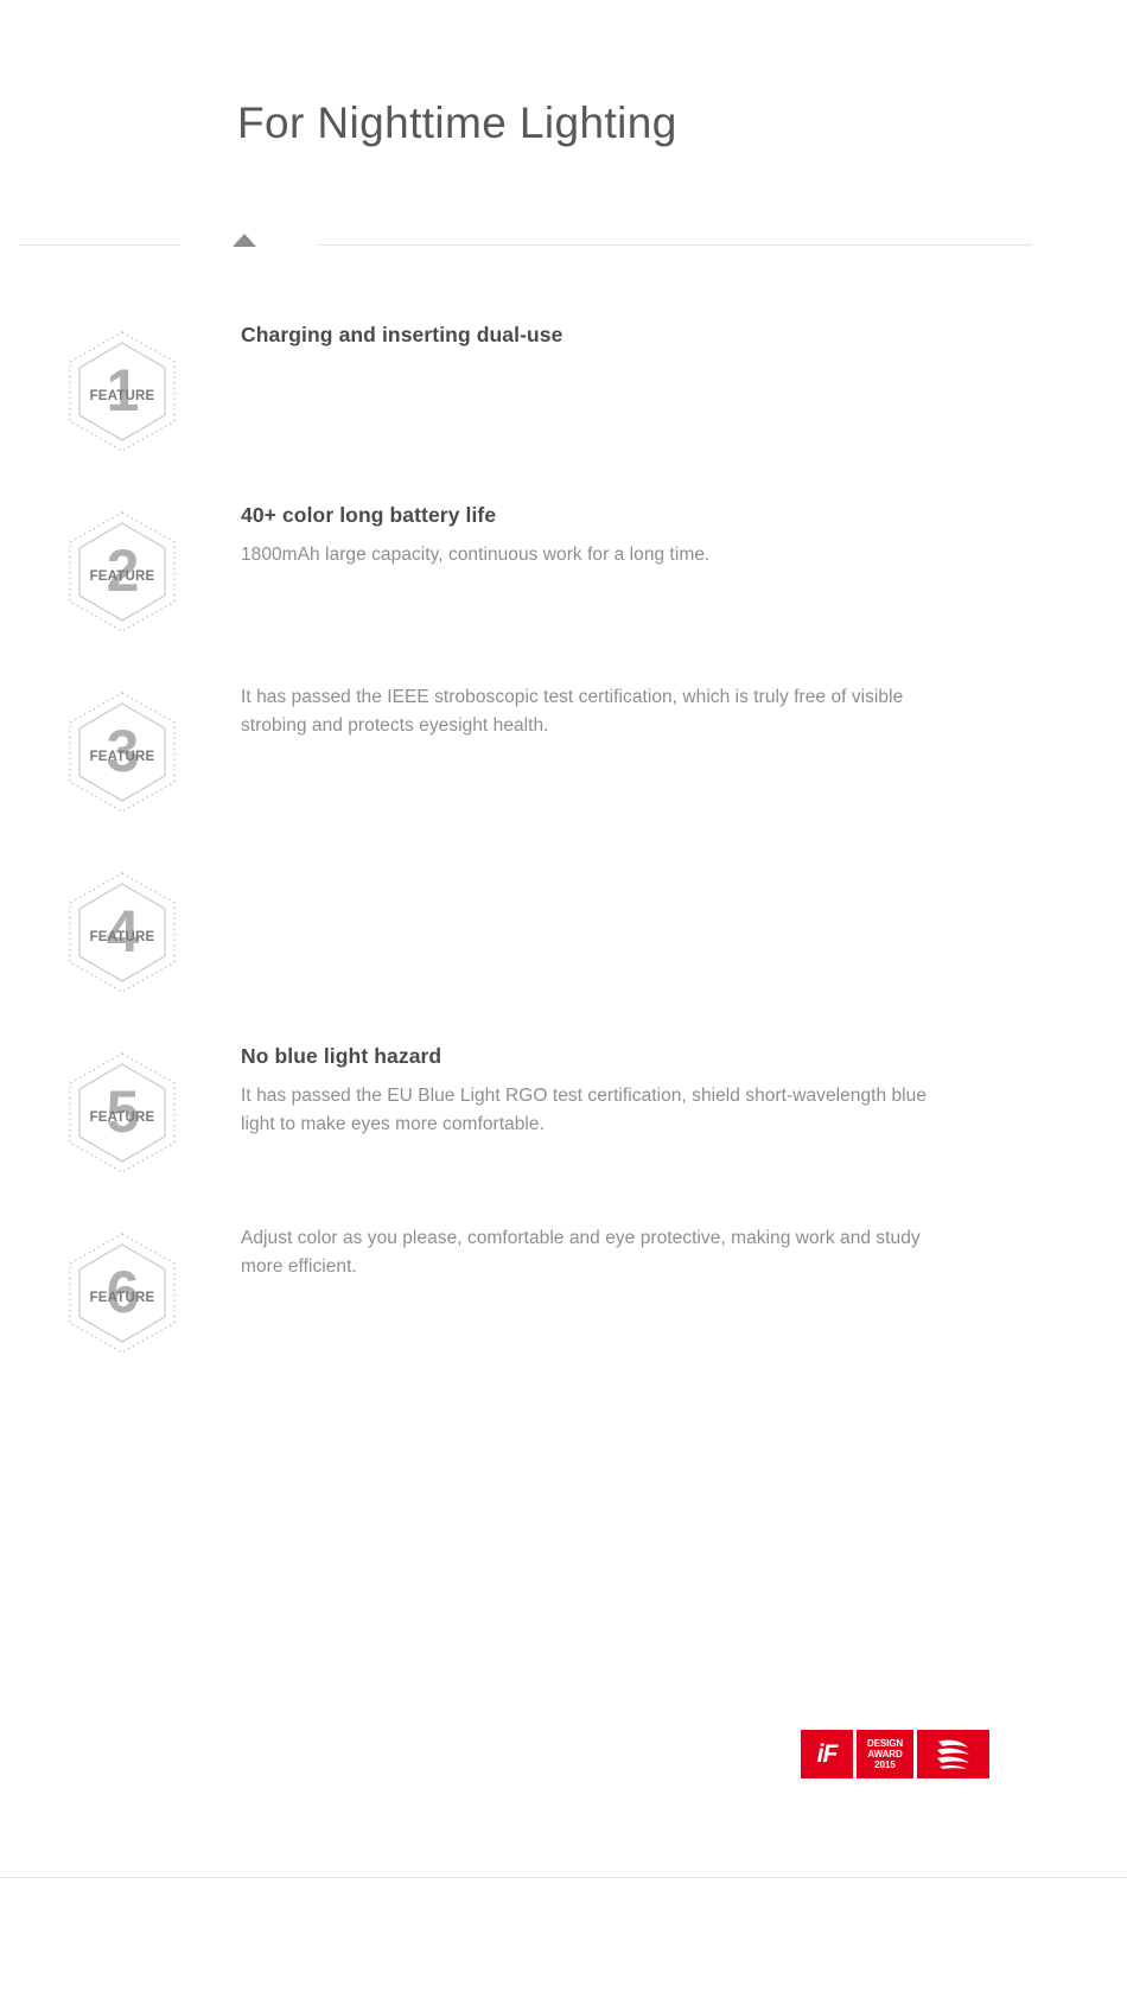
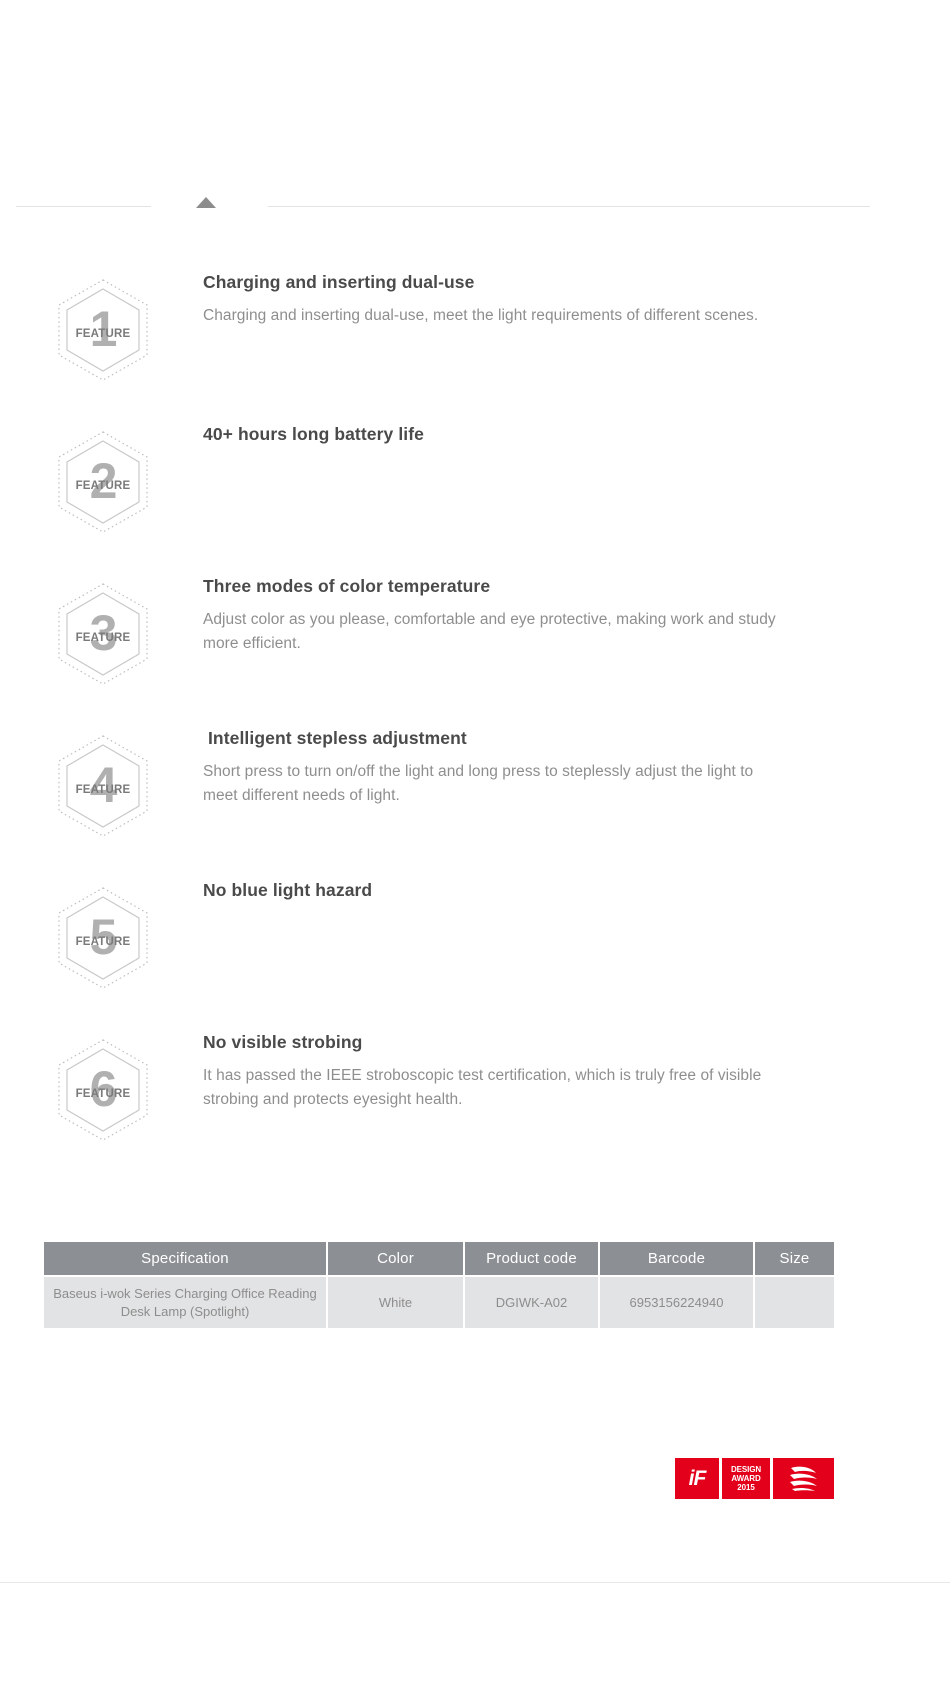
- For Nighttime Lighting
  1
  FEATURE
  Charging and inserting dual-use
+ Charging and inserting dual-use, meet the light requirements of different scenes.
  2
  FEATURE
- 40+ color long battery life
+ 40+ hours long battery life
- 1800mAh large capacity, continuous work for a long time.
  3
  FEATURE
+ Three modes of color temperature
- It has passed the IEEE stroboscopic test certification, which is truly free of visible strobing and protects eyesight health.
+ Adjust color as you please, comfortable and eye protective, making work and study more efficient.
  4
  FEATURE
+ Intelligent stepless adjustment
+ Short press to turn on/off the light and long press to steplessly adjust the light to meet different needs of light.
  5
  FEATURE
  No blue light hazard
- It has passed the EU Blue Light RGO test certification, shield short-wavelength blue light to make eyes more comfortable.
  6
  FEATURE
+ No visible strobing
- Adjust color as you please, comfortable and eye protective, making work and study more efficient.
+ It has passed the IEEE stroboscopic test certification, which is truly free of visible strobing and protects eyesight health.
+ Specification	Color	Product code	Barcode	Size
+ Baseus i-wok Series Charging Office Reading Desk Lamp (Spotlight)	White	DGIWK-A02	6953156224940
  iF
  DESIGN
  AWARD
  2015
